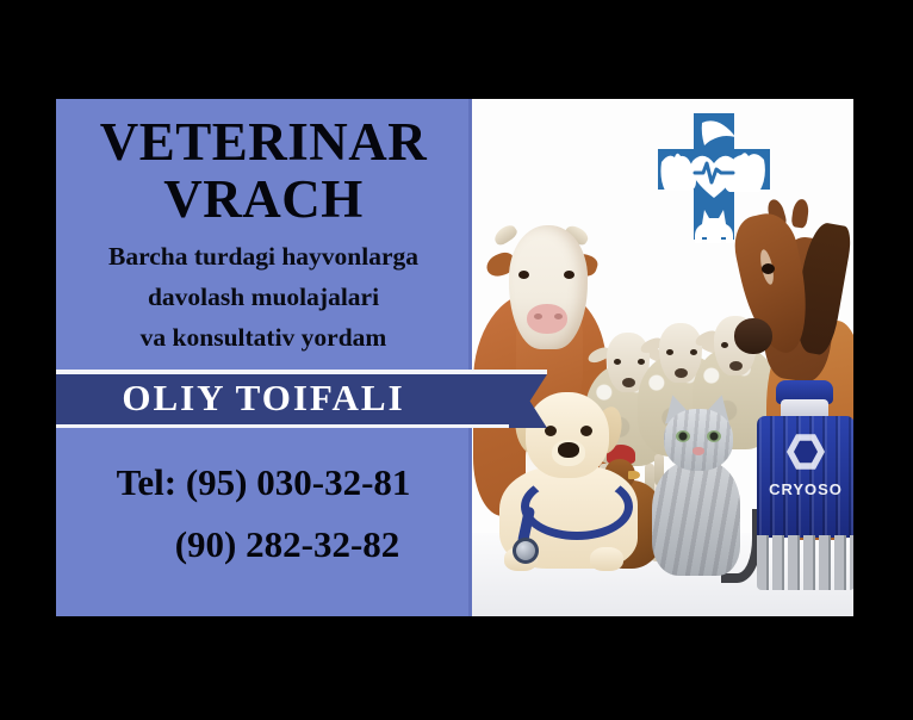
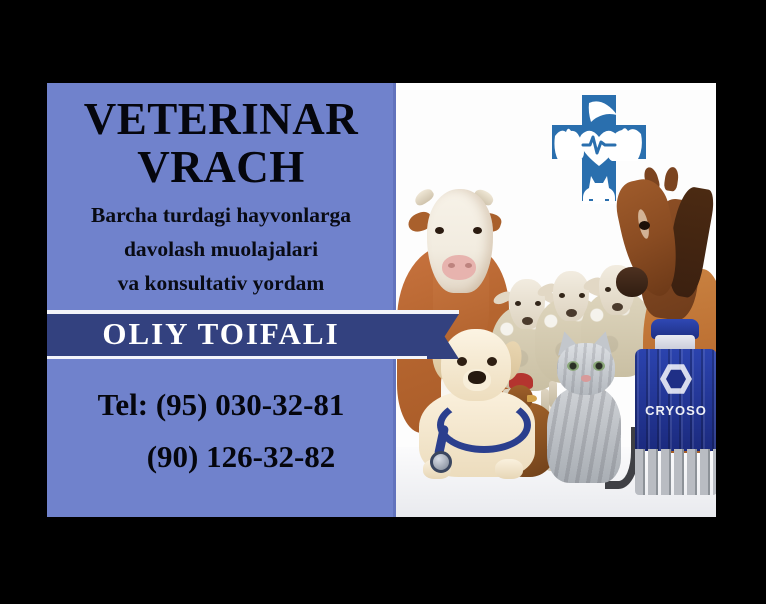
  VETERINAR
  VRACH
  Barcha turdagi hayvonlarga
  davolash muolajalari
  va konsultativ yordam
  Tel: (95) 030-32-81
- (90) 282-32-82
+ (90) 126-32-82
  OLIY TOIFALI
  CRYOSO
